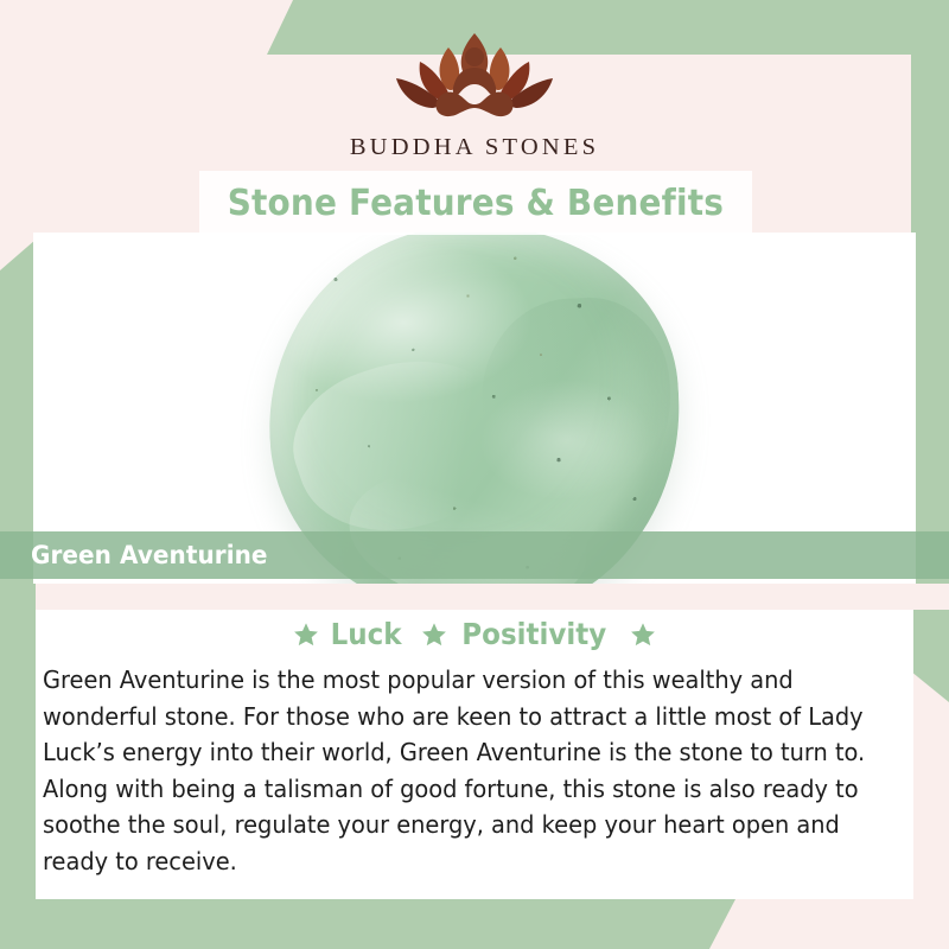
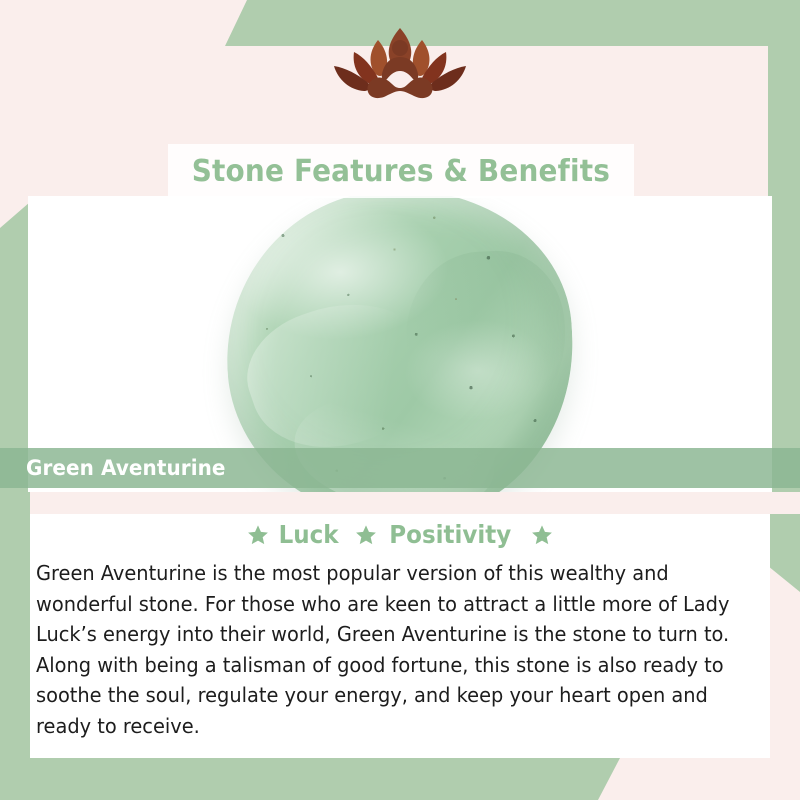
- BUDDHA STONES
  Stone Features & Benefits
  Green Aventurine
  Luck
  Positivity
- Green Aventurine is the most popular version of this wealthy and wonderful stone. For those who are keen to attract a little most of Lady Luck’s energy into their world, Green Aventurine is the stone to turn to. Along with being a talisman of good fortune, this stone is also ready to soothe the soul, regulate your energy, and keep your heart open and ready to receive.
+ Green Aventurine is the most popular version of this wealthy and wonderful stone. For those who are keen to attract a little more of Lady Luck’s energy into their world, Green Aventurine is the stone to turn to. Along with being a talisman of good fortune, this stone is also ready to soothe the soul, regulate your energy, and keep your heart open and ready to receive.
